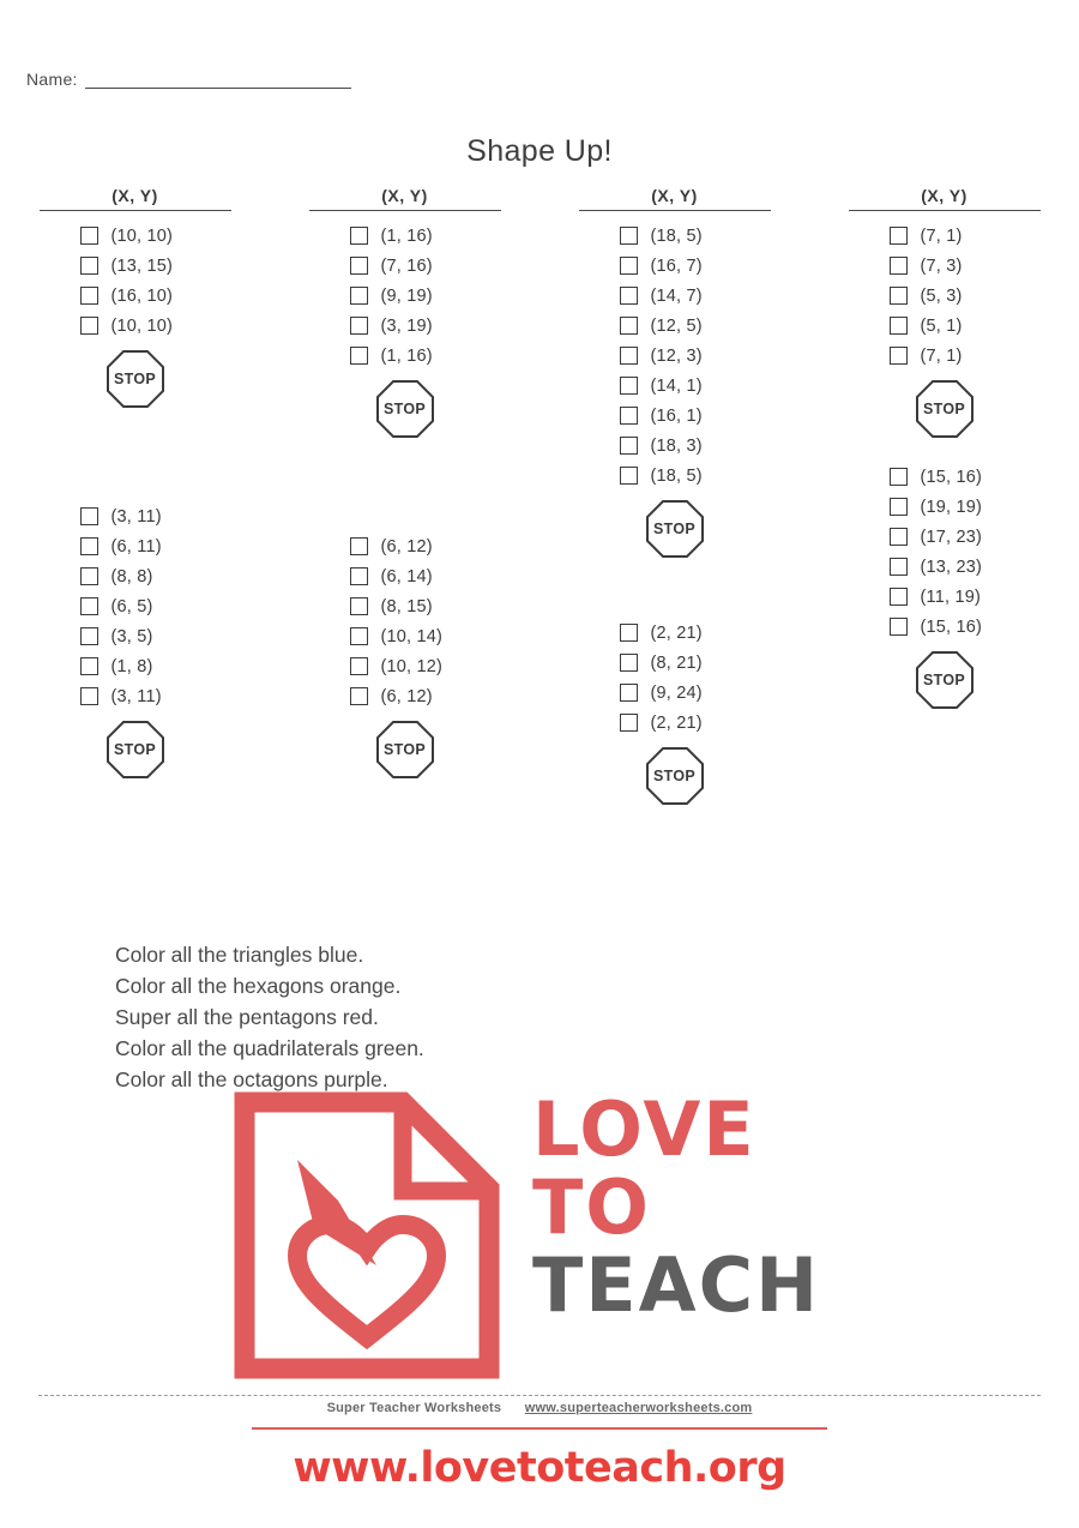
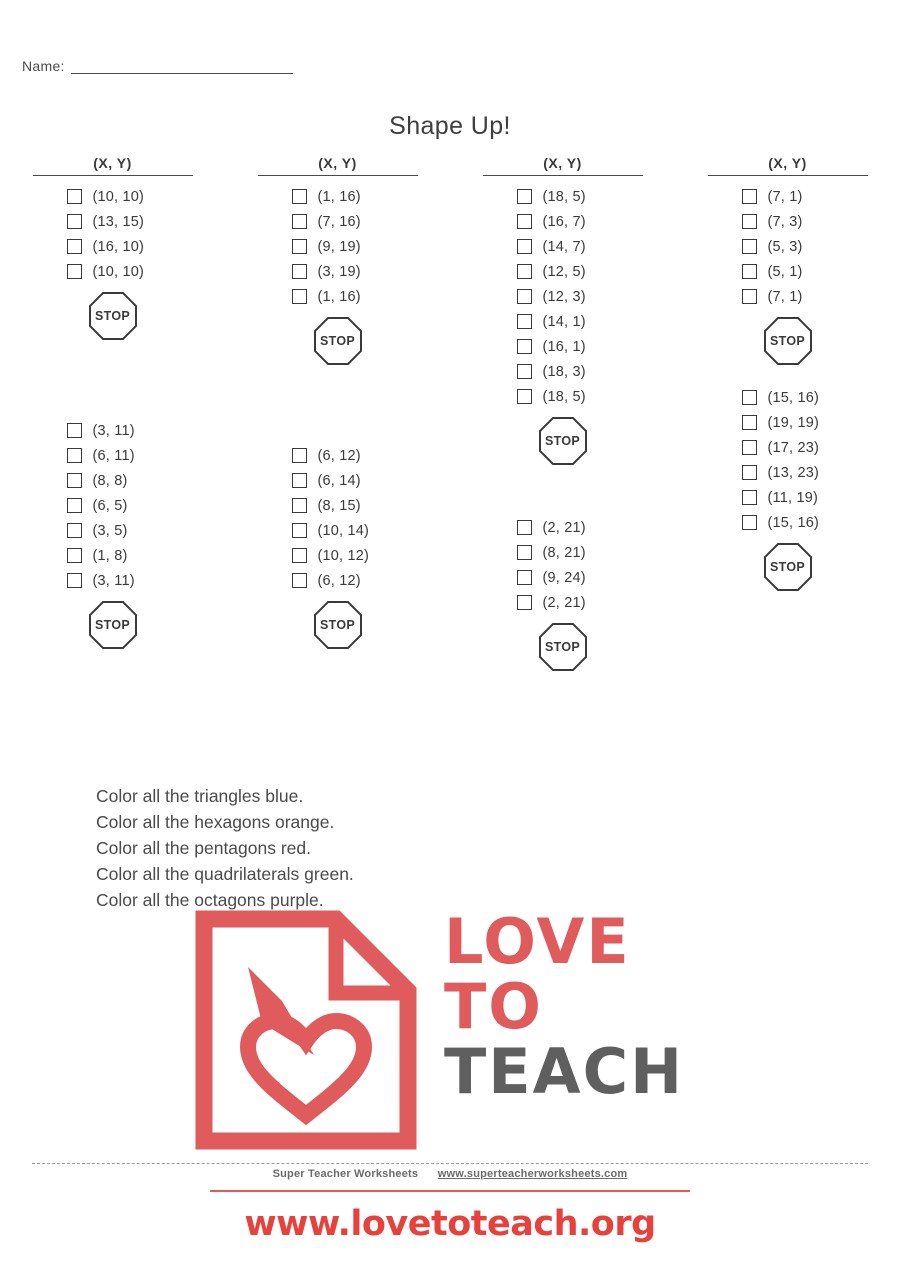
  Name:
  Shape Up!
  (X, Y)
  (10, 10)
  (13, 15)
  (16, 10)
  (10, 10)
  STOP
  (3, 11)
  (6, 11)
  (8, 8)
  (6, 5)
  (3, 5)
  (1, 8)
  (3, 11)
  STOP
  (X, Y)
  (1, 16)
  (7, 16)
  (9, 19)
  (3, 19)
  (1, 16)
  STOP
  (6, 12)
  (6, 14)
  (8, 15)
  (10, 14)
  (10, 12)
  (6, 12)
  STOP
  (X, Y)
  (18, 5)
  (16, 7)
  (14, 7)
  (12, 5)
  (12, 3)
  (14, 1)
  (16, 1)
  (18, 3)
  (18, 5)
  STOP
  (2, 21)
  (8, 21)
  (9, 24)
  (2, 21)
  STOP
  (X, Y)
  (7, 1)
  (7, 3)
  (5, 3)
  (5, 1)
  (7, 1)
  STOP
  (15, 16)
  (19, 19)
  (17, 23)
  (13, 23)
  (11, 19)
  (15, 16)
  STOP
  Color all the triangles blue.
  Color all the hexagons orange.
- Super all the pentagons red.
+ Color all the pentagons red.
  Color all the quadrilaterals green.
  Color all the octagons purple.
  LOVE
  TO
  TEACH
  Super Teacher Worksheets www.superteacherworksheets.com
  www.lovetoteach.org
